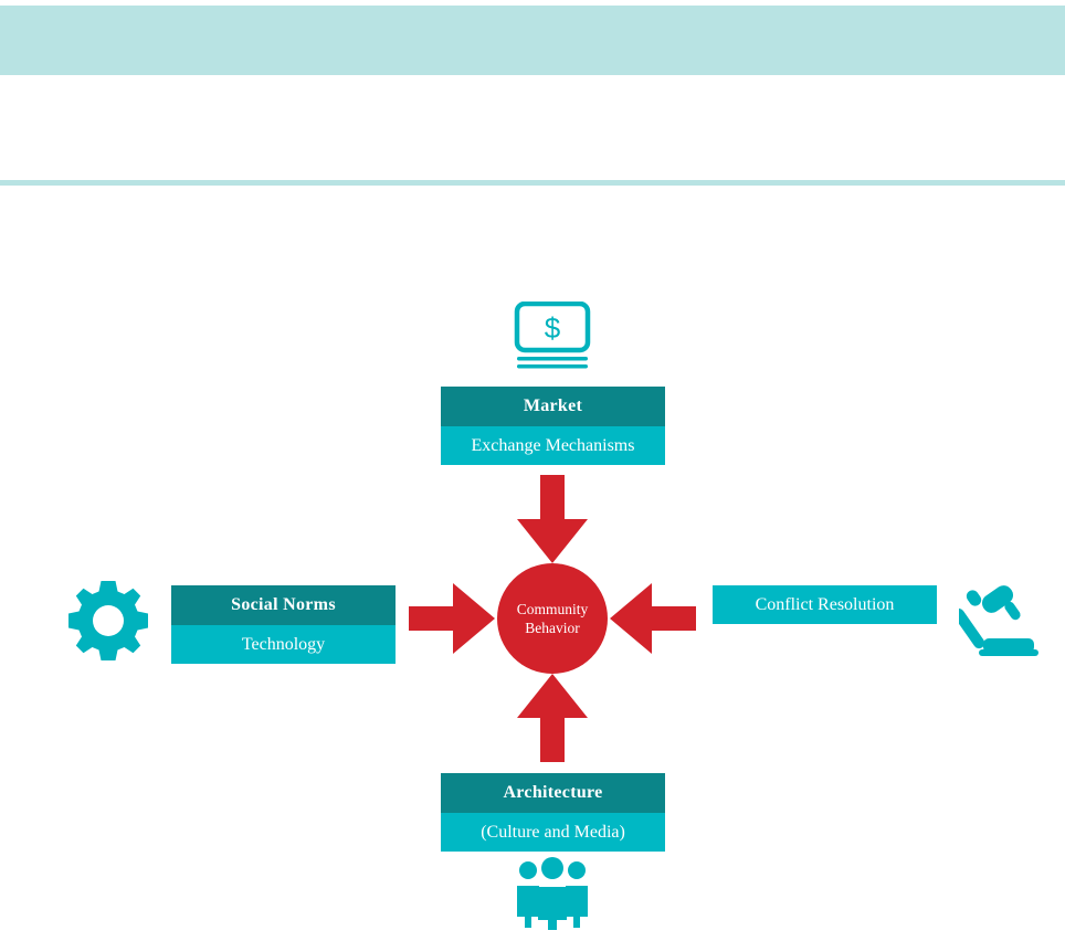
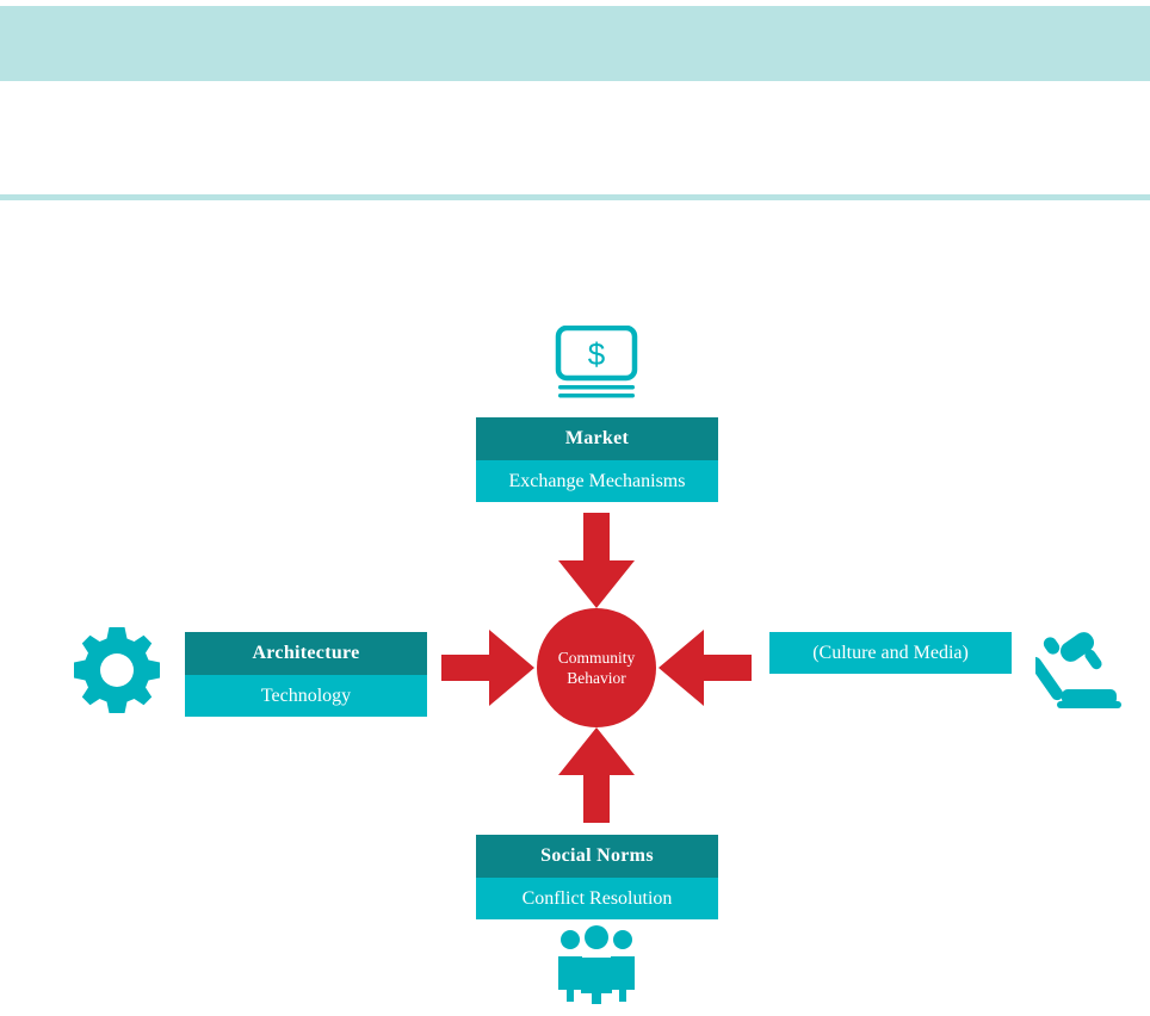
  $
  Market
  Exchange Mechanisms
- Social Norms
+ Architecture
  Technology
  Community
  Behavior
- Conflict Resolution
+ (Culture and Media)
- Architecture
+ Social Norms
- (Culture and Media)
+ Conflict Resolution
